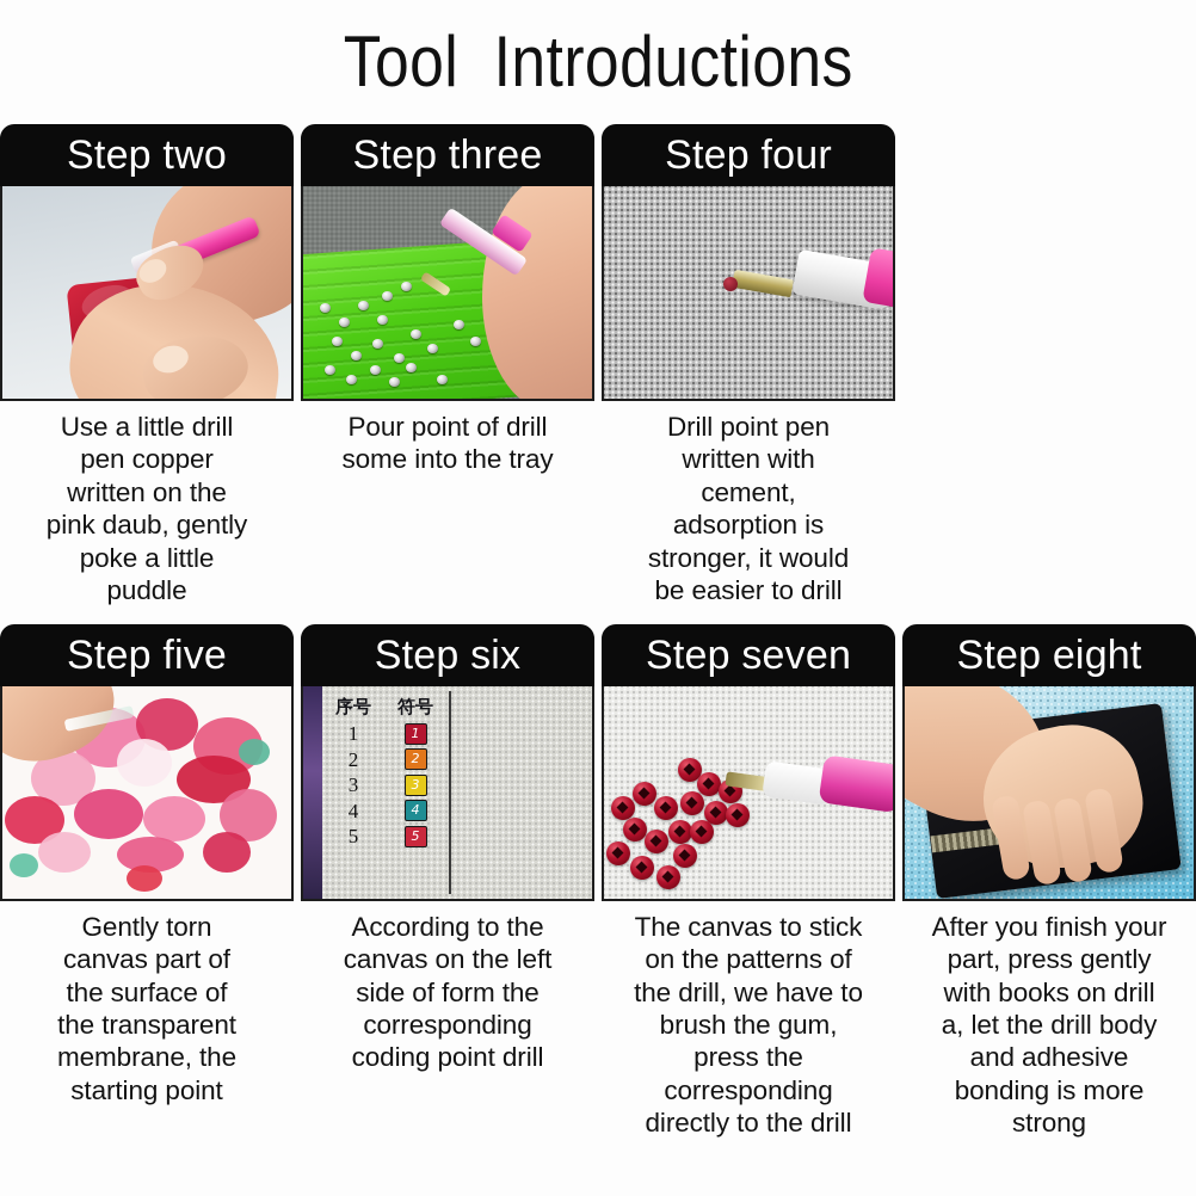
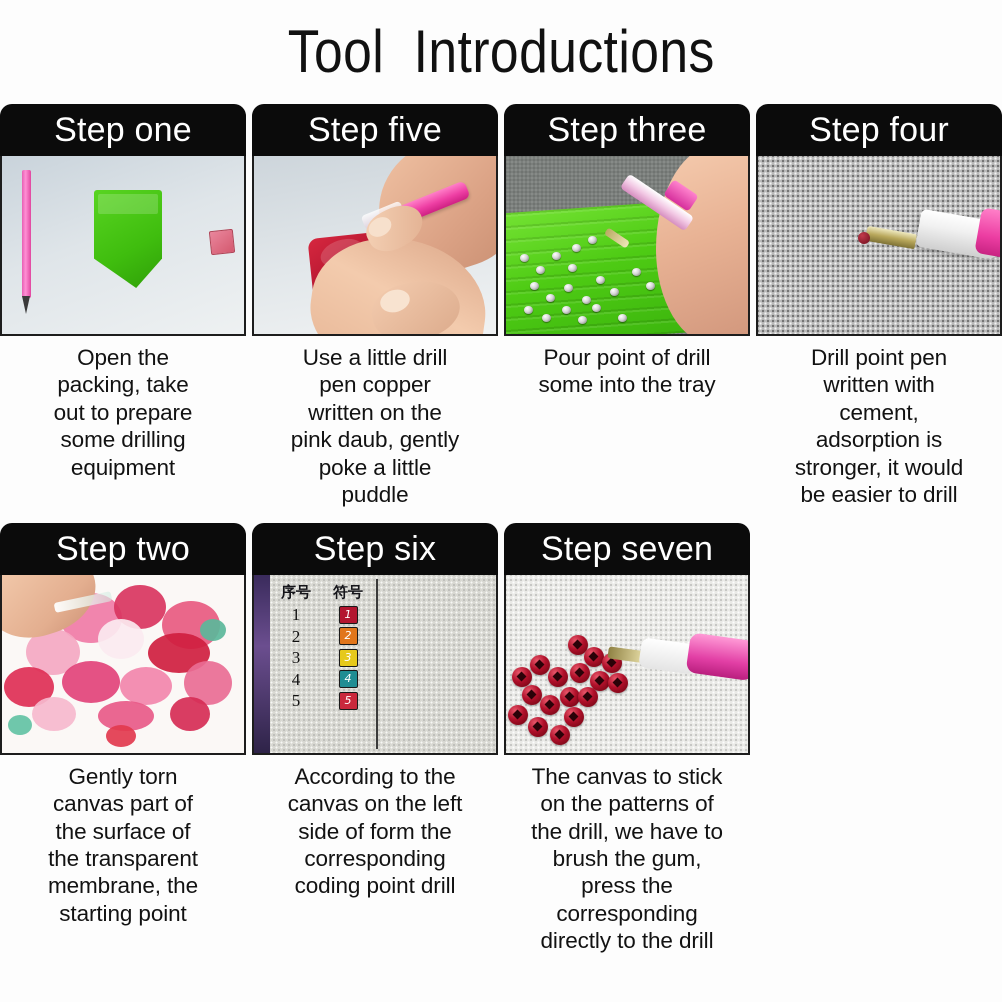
  Tool Introductions
+ Step one
+ Open the
+ packing, take
+ out to prepare
+ some drilling
+ equipment
- Step two
+ Step five
  Use a little drill
  pen copper
  written on the
  pink daub, gently
  poke a little
  puddle
  Step three
  Pour point of drill
  some into the tray
  Step four
  Drill point pen
  written with
  cement,
  adsorption is
  stronger, it would
  be easier to drill
- Step five
+ Step two
  Gently torn
  canvas part of
  the surface of
  the transparent
  membrane, the
  starting point
  Step six
  序号
  符号
  1
  1
  2
  2
  3
  3
  4
  4
  5
  5
  According to the
  canvas on the left
  side of form the
  corresponding
  coding point drill
  Step seven
  The canvas to stick
  on the patterns of
  the drill, we have to
  brush the gum,
  press the
  corresponding
  directly to the drill
- Step eight
- After you finish your
- part, press gently
- with books on drill
- a, let the drill body
- and adhesive
- bonding is more
- strong
